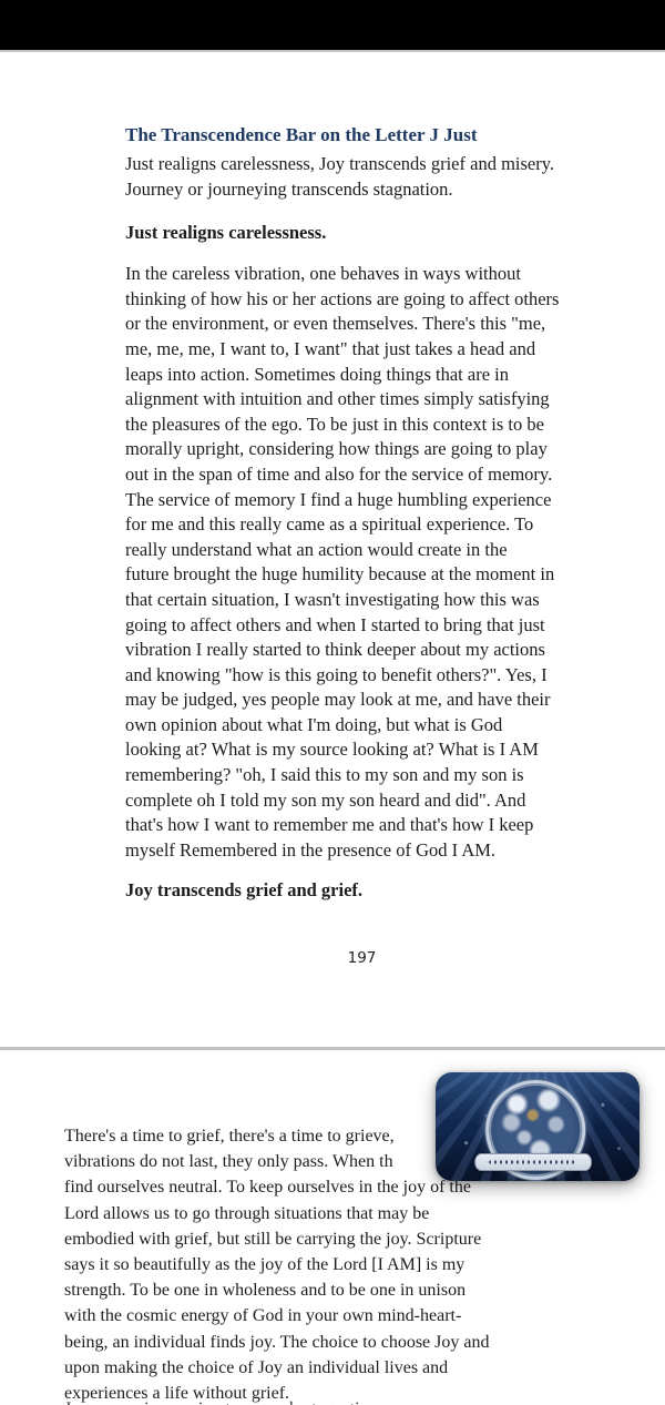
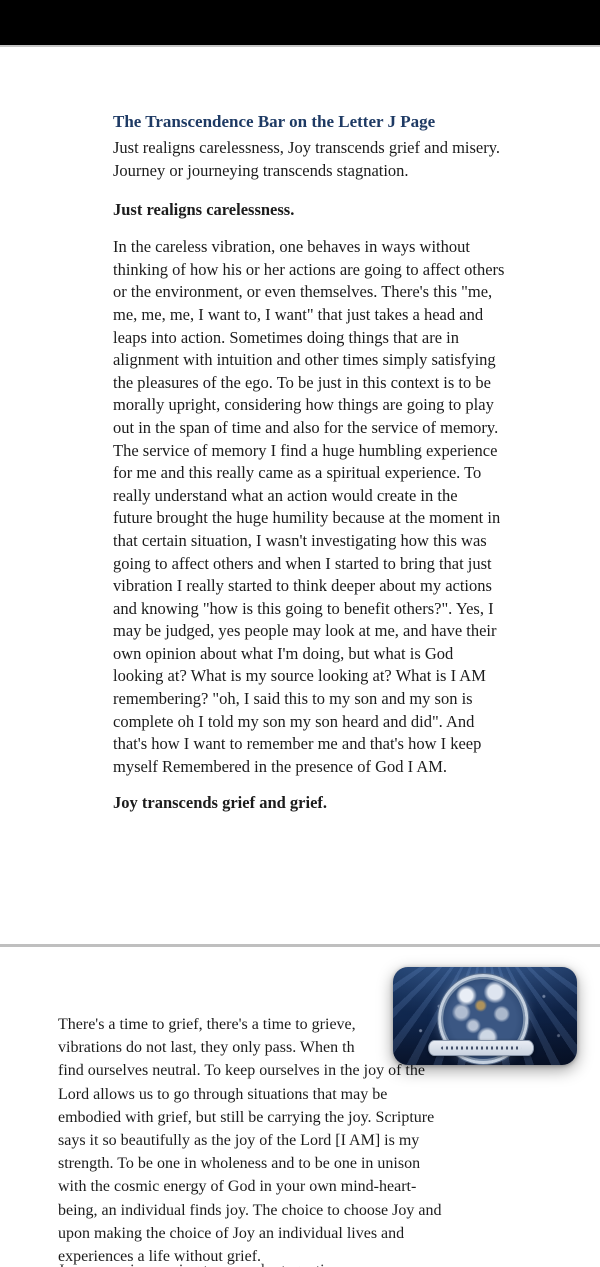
- The Transcendence Bar on the Letter J Just
+ The Transcendence Bar on the Letter J Page
  Just realigns carelessness, Joy transcends grief and misery.
  Journey or journeying transcends stagnation.
  Just realigns carelessness.
  In the careless vibration, one behaves in ways without
  thinking of how his or her actions are going to affect others
  or the environment, or even themselves. There's this "me,
  me, me, me, I want to, I want" that just takes a head and
  leaps into action. Sometimes doing things that are in
  alignment with intuition and other times simply satisfying
  the pleasures of the ego. To be just in this context is to be
  morally upright, considering how things are going to play
  out in the span of time and also for the service of memory.
  The service of memory I find a huge humbling experience
  for me and this really came as a spiritual experience. To
  really understand what an action would create in the
  future brought the huge humility because at the moment in
  that certain situation, I wasn't investigating how this was
  going to affect others and when I started to bring that just
  vibration I really started to think deeper about my actions
  and knowing "how is this going to benefit others?". Yes, I
  may be judged, yes people may look at me, and have their
  own opinion about what I'm doing, but what is God
  looking at? What is my source looking at? What is I AM
  remembering? "oh, I said this to my son and my son is
  complete oh I told my son my son heard and did". And
  that's how I want to remember me and that's how I keep
  myself Remembered in the presence of God I AM.
  Joy transcends grief and grief.
- 197
  There's a time to grief, there's a time to grieve,
  vibrations do not last, they only pass. When th
  find ourselves neutral. To keep ourselves in the joy of the
  Lord allows us to go through situations that may be
  embodied with grief, but still be carrying the joy. Scripture
  says it so beautifully as the joy of the Lord [I AM] is my
  strength. To be one in wholeness and to be one in unison
  with the cosmic energy of God in your own mind-heart-
  being, an individual finds joy. The choice to choose Joy and
  upon making the choice of Joy an individual lives and
  experiences a life without grief.
